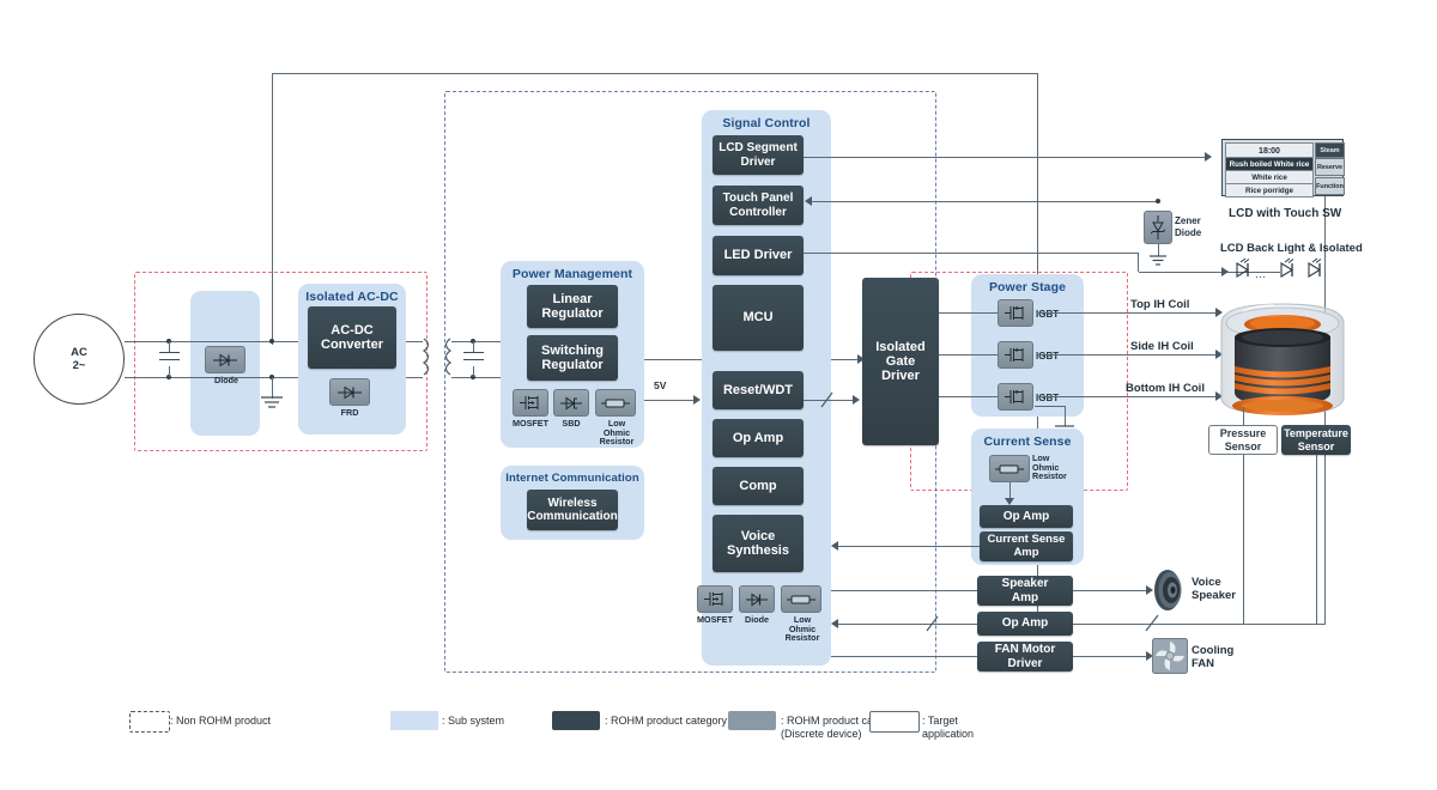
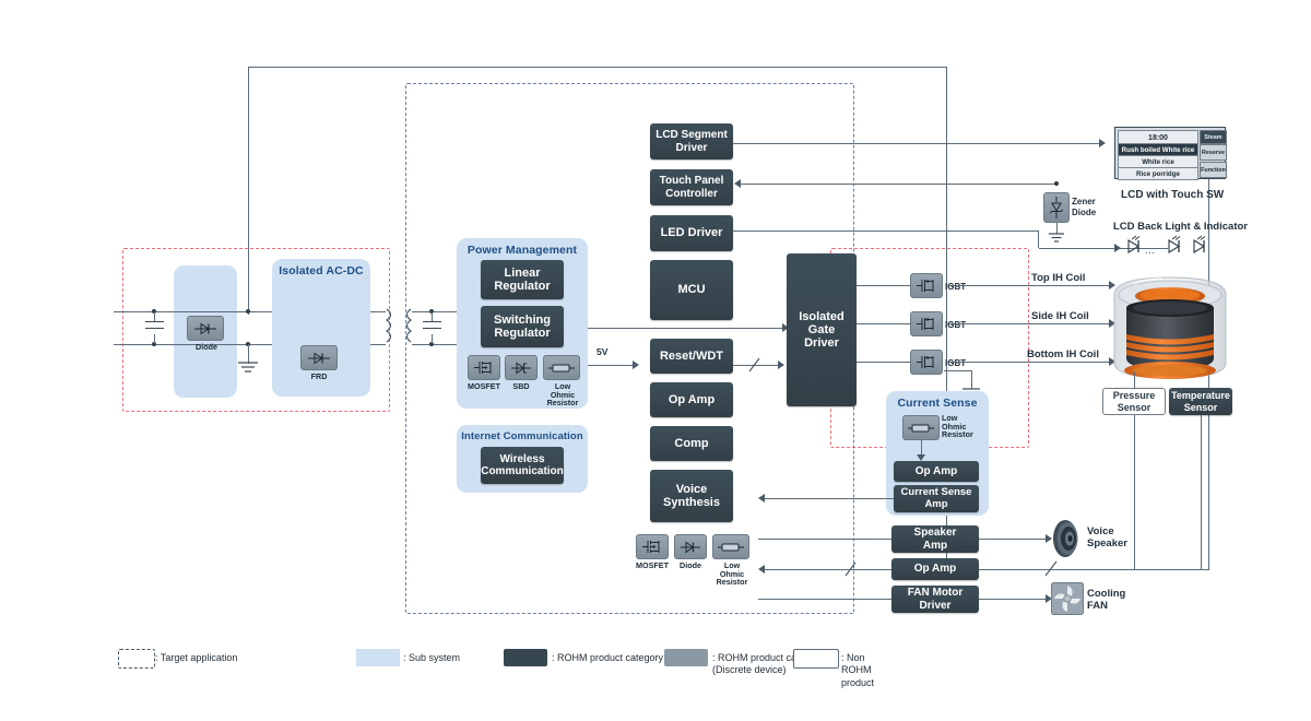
- AC
- 2~
  Diode
  Isolated AC-DC
- AC-DC
- Converter
  FRD
  Power Management
  Linear
  Regulator
  Switching
  Regulator
  MOSFET
  SBD
  Low
  Ohmic
  Resistor
  5V
  Internet Communication
  Wireless
  Communication
- Signal Control
  LCD Segment
  Driver
  Touch Panel
  Controller
  LED Driver
  MCU
  Reset/WDT
  Op Amp
  Comp
  Voice
  Synthesis
  MOSFET
  Diode
  Low
  Ohmic
  Resistor
  Isolated
  Gate
  Driver
- Power Stage
  IGBT
  IGBT
  IGBT
  Top IH Coil
  Side IH Coil
  Bottom IH Coil
  Current Sense
  Low
  Ohmic
  Resistor
  Op Amp
  Current Sense
  Amp
  Speaker
  Amp
  Op Amp
  FAN Motor
  Driver
  Voice
  Speaker
  Cooling
  FAN
  LCD with Touch SW
  Zener
  Diode
- LCD Back Light & Isolated
+ LCD Back Light & Indicator
  ···
  Pressure
  Sensor
  Temperature
  Sensor
- : Non ROHM product
+ : Target application
  : Sub system
  : ROHM product category
  (Discrete device)
- : Target application
+ : Non ROHM product
